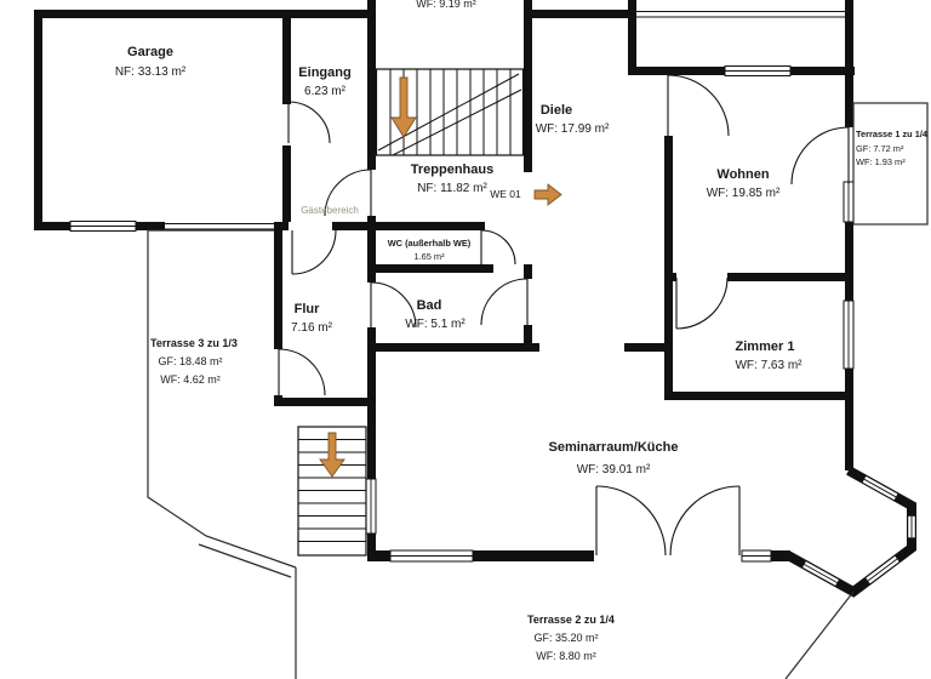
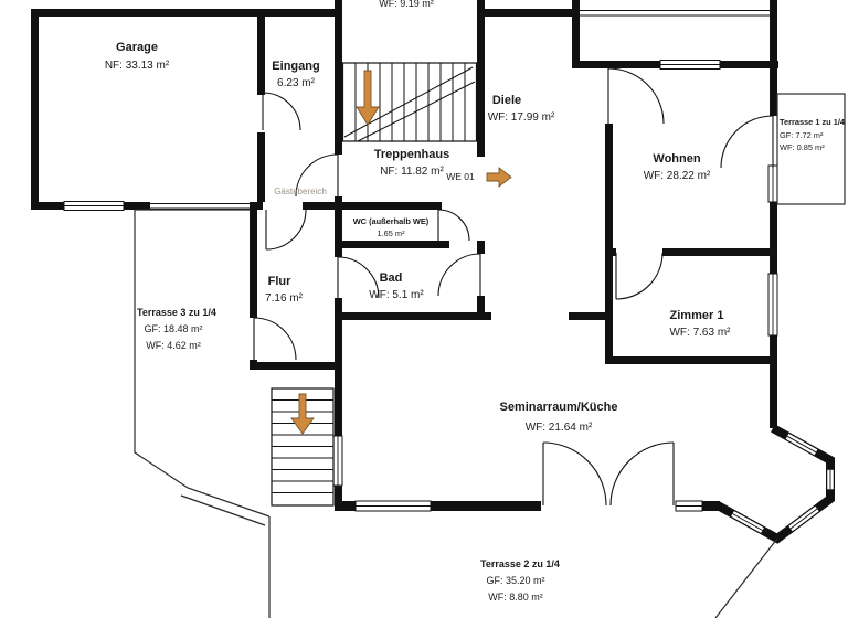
  WF: 9.19 m²
  Garage
  NF: 33.13 m²
  Eingang
  6.23 m²
  Treppenhaus
  NF: 11.82 m²
  Diele
  WF: 17.99 m²
  Wohnen
- WF: 19.85 m²
+ WF: 28.22 m²
  Terrasse 1 zu 1/4
  GF: 7.72 m²
- WF: 1.93 m²
+ WF: 0.85 m²
  WE 01
  Gästebereich
  WC (außerhalb WE)
  1.65 m²
  Flur
  7.16 m²
  Bad
  WF: 5.1 m²
  Zimmer 1
  WF: 7.63 m²
- Terrasse 3 zu 1/3
+ Terrasse 3 zu 1/4
  GF: 18.48 m²
  WF: 4.62 m²
  Seminarraum/Küche
- WF: 39.01 m²
+ WF: 21.64 m²
  Terrasse 2 zu 1/4
  GF: 35.20 m²
  WF: 8.80 m²
